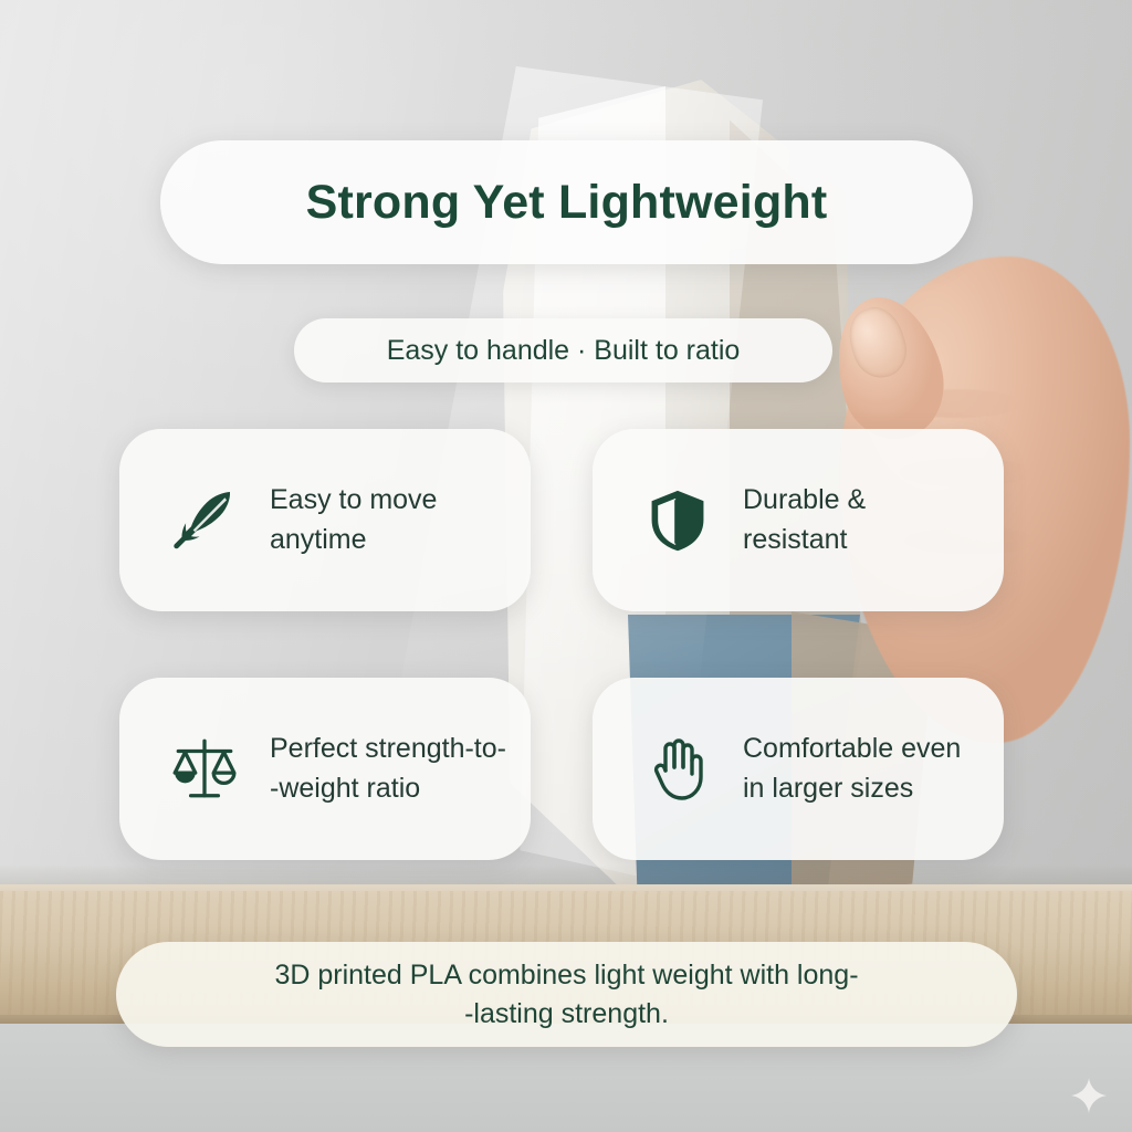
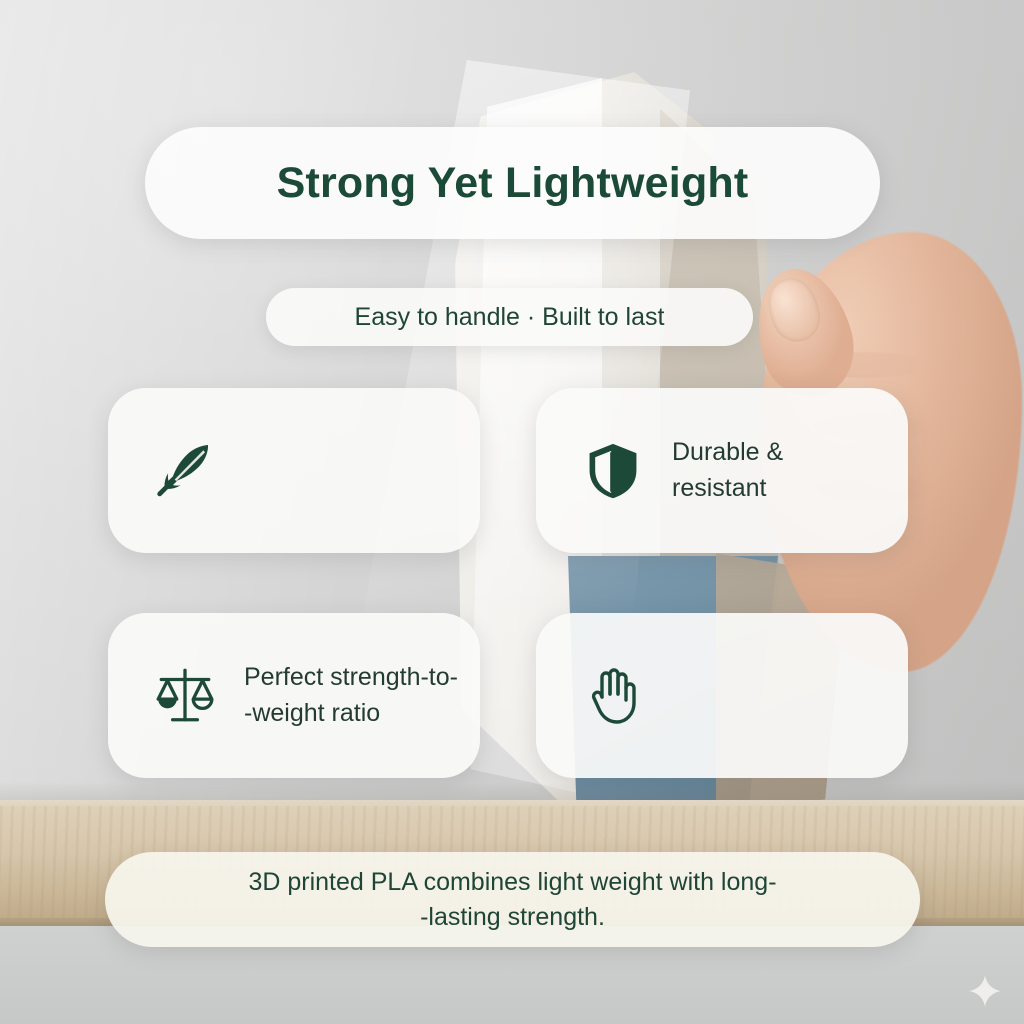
  Strong Yet Lightweight
- Easy to handle · Built to ratio
+ Easy to handle · Built to last
- Easy to move
- anytime
  Durable &
  resistant
  Perfect strength-to-
  -weight ratio
- Comfortable even
- in larger sizes
  3D printed PLA combines light weight with long-
  -lasting strength.
